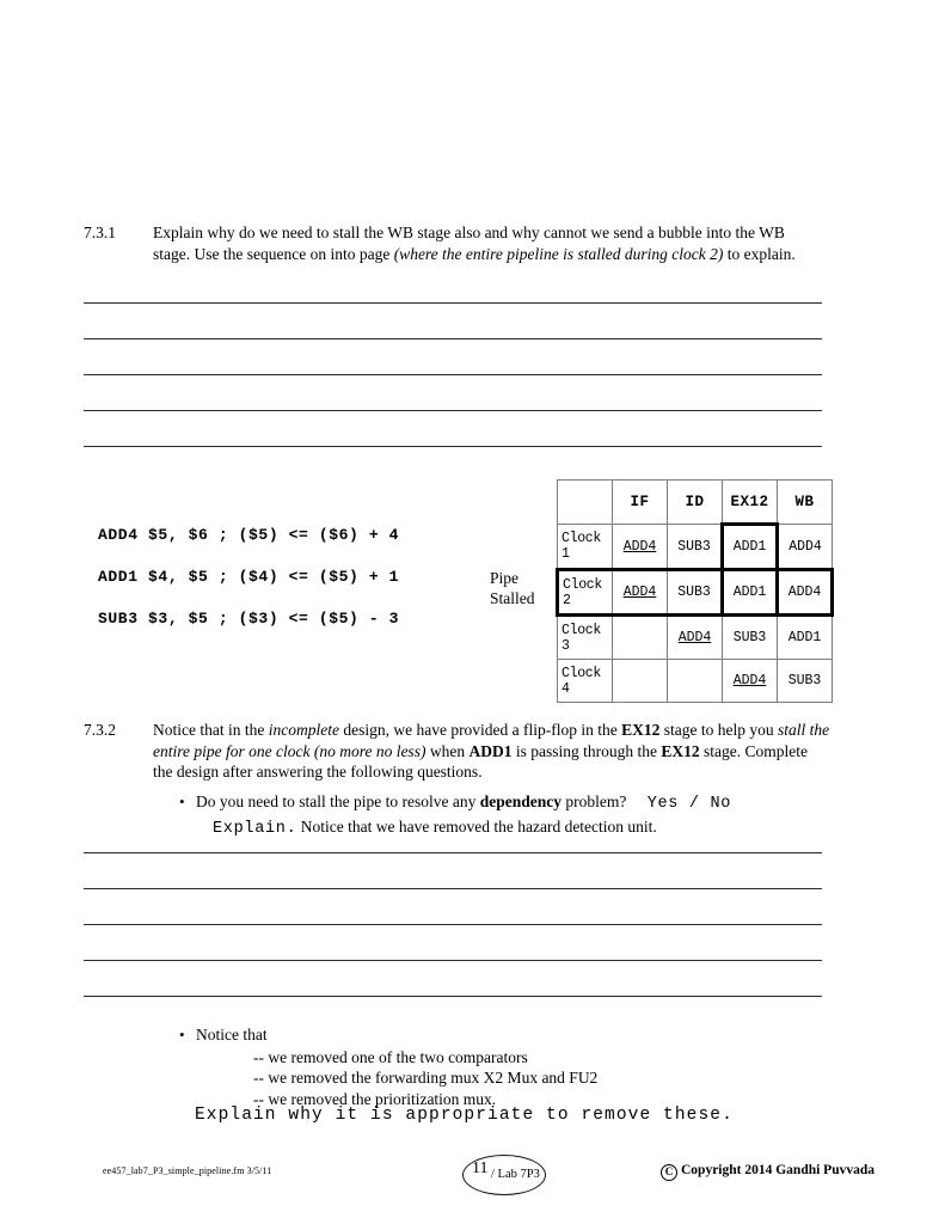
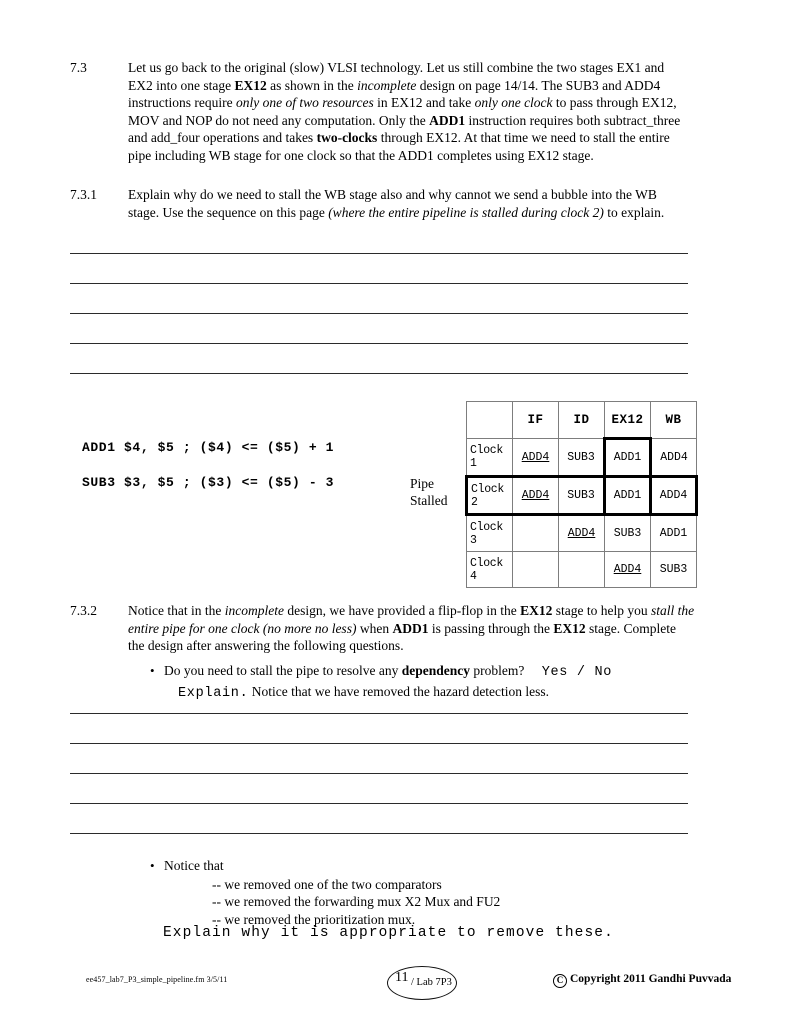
+ 7.3
+ Let us go back to the original (slow) VLSI technology. Let us still combine the two stages EX1 and EX2 into one stage EX12 as shown in the incomplete design on page 14/14. The SUB3 and ADD4 instructions require only one of two resources in EX12 and take only one clock to pass through EX12, MOV and NOP do not need any computation. Only the ADD1 instruction requires both subtract_three and add_four operations and takes two-clocks through EX12. At that time we need to stall the entire pipe including WB stage for one clock so that the ADD1 completes using EX12 stage.
  7.3.1
- Explain why do we need to stall the WB stage also and why cannot we send a bubble into the WB stage. Use the sequence on into page (where the entire pipeline is stalled during clock 2) to explain.
+ Explain why do we need to stall the WB stage also and why cannot we send a bubble into the WB stage. Use the sequence on this page (where the entire pipeline is stalled during clock 2) to explain.
- ADD4 $5, $6 ; ($5) <= ($6) + 4
  ADD1 $4, $5 ; ($4) <= ($5) + 1
  SUB3 $3, $5 ; ($3) <= ($5) - 3
  Pipe
  Stalled
  	IF	ID	EX12	WB
  Clock 1	ADD4	SUB3	ADD1	ADD4
  Clock 2	ADD4	SUB3	ADD1	ADD4
  Clock 3		ADD4	SUB3	ADD1
  Clock 4			ADD4	SUB3
  7.3.2
  Notice that in the incomplete design, we have provided a flip-flop in the EX12 stage to help you stall the entire pipe for one clock (no more no less) when ADD1 is passing through the EX12 stage. Complete the design after answering the following questions.
  •
  Do you need to stall the pipe to resolve any dependency problem? Yes / No
- Explain. Notice that we have removed the hazard detection unit.
+ Explain. Notice that we have removed the hazard detection less.
  •
  Notice that
  -- we removed one of the two comparators
  -- we removed the forwarding mux X2 Mux and FU2
  -- we removed the prioritization mux.
  Explain why it is appropriate to remove these.
  ee457_lab7_P3_simple_pipeline.fm 3/5/11
  11
  / Lab 7P3
- C Copyright 2014 Gandhi Puvvada
+ C Copyright 2011 Gandhi Puvvada
